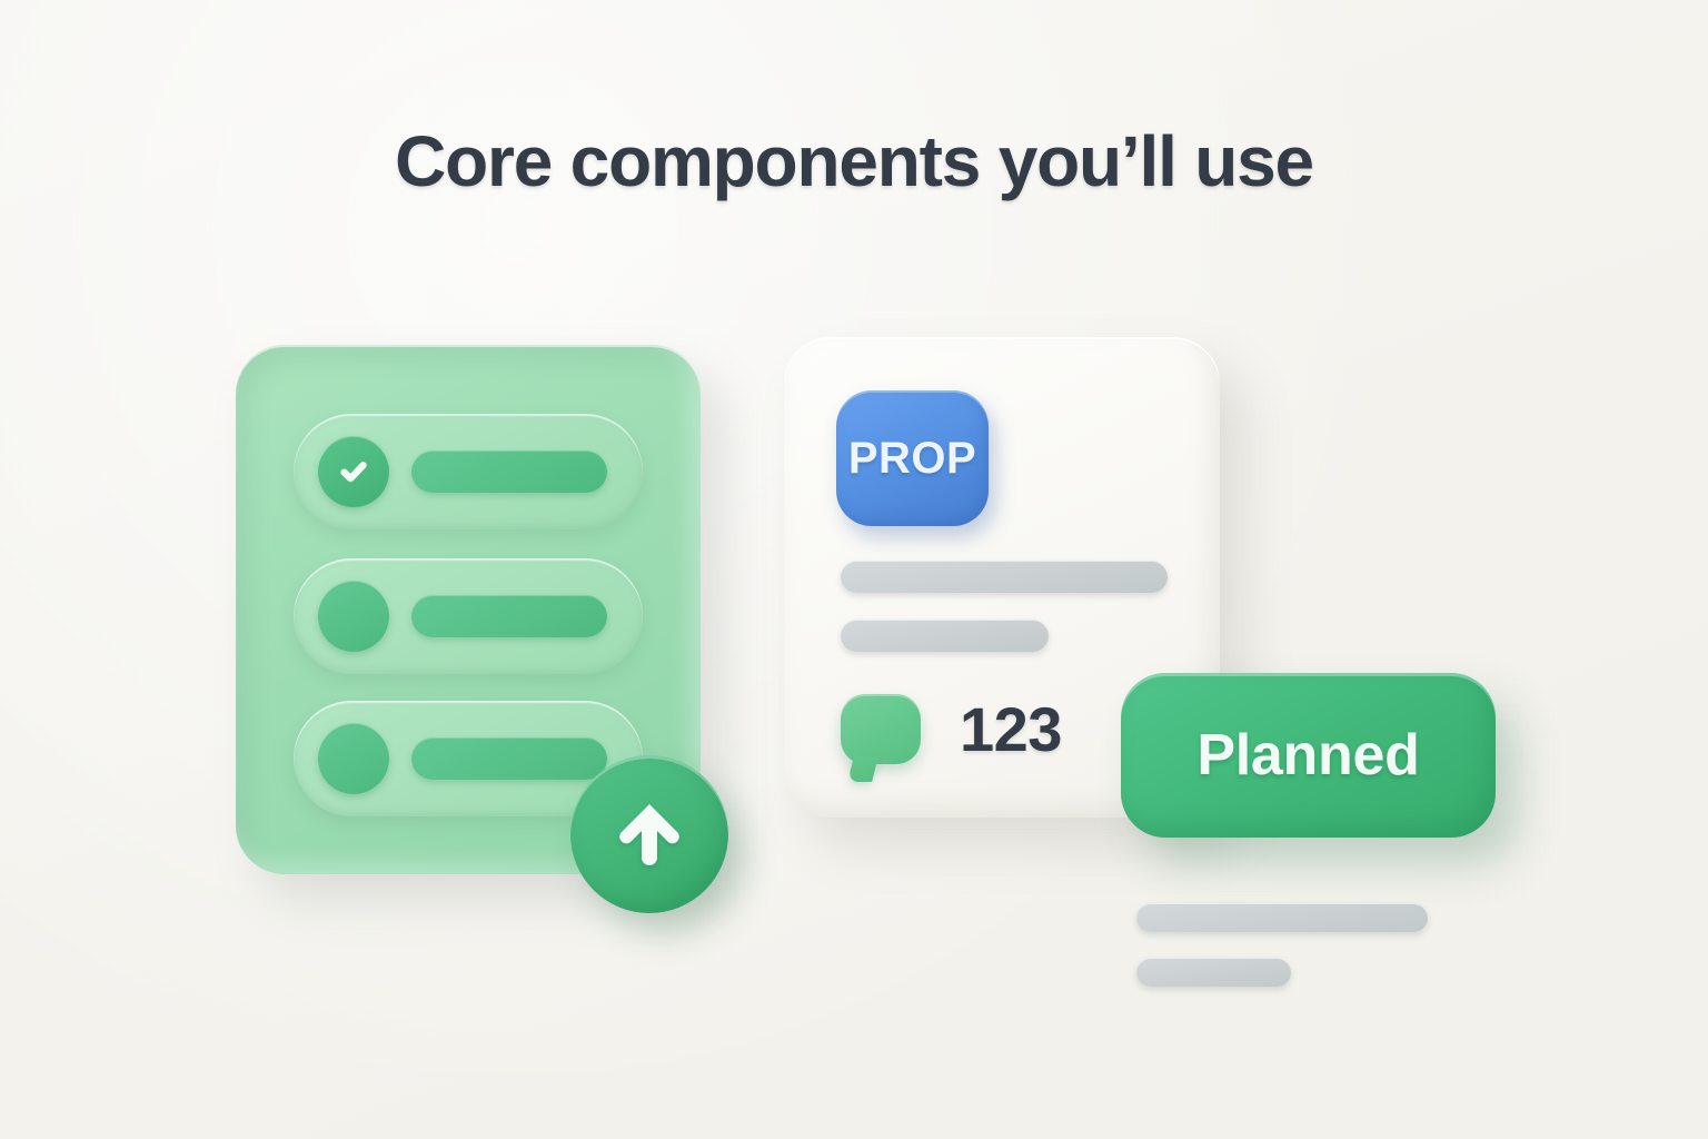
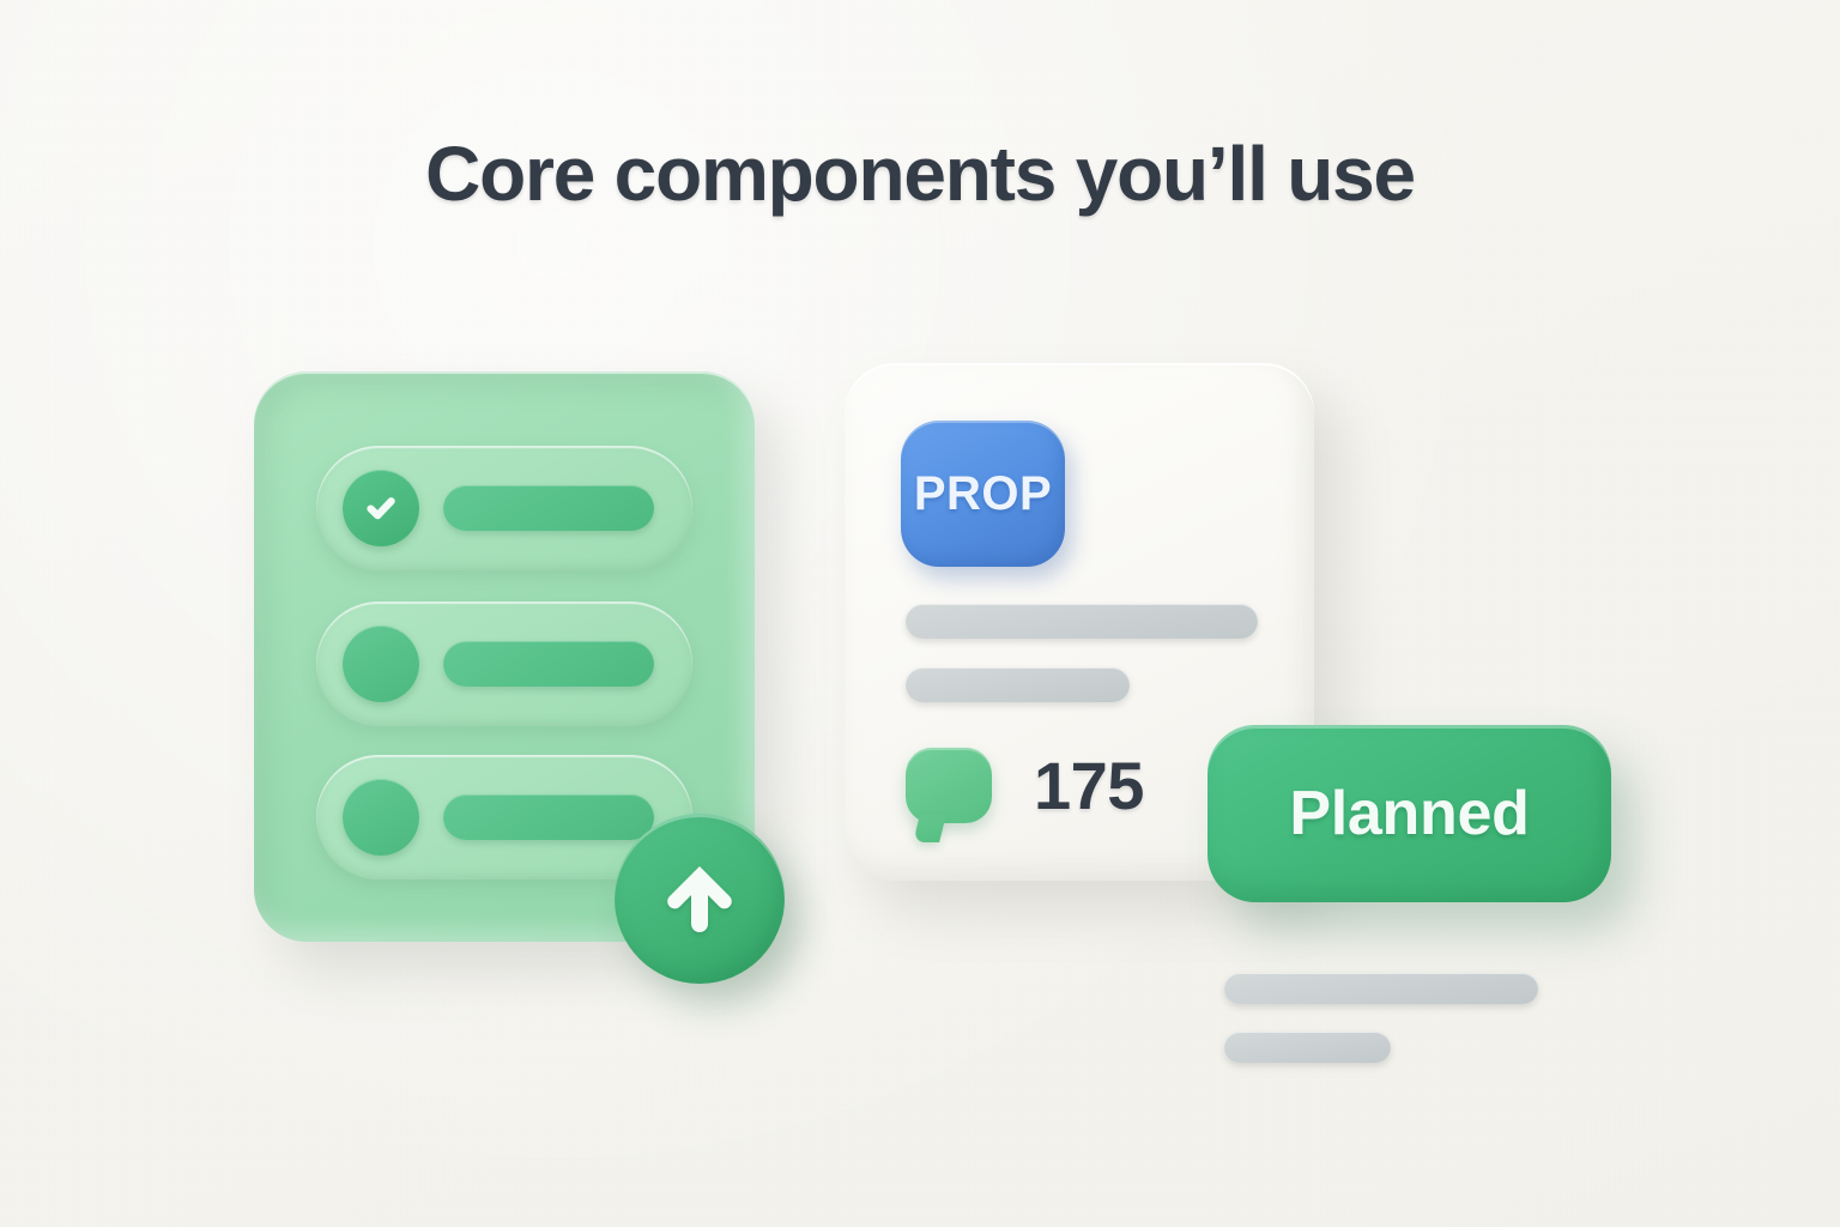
  Core components you’ll use
  PROP
- 123
+ 175
  Planned
